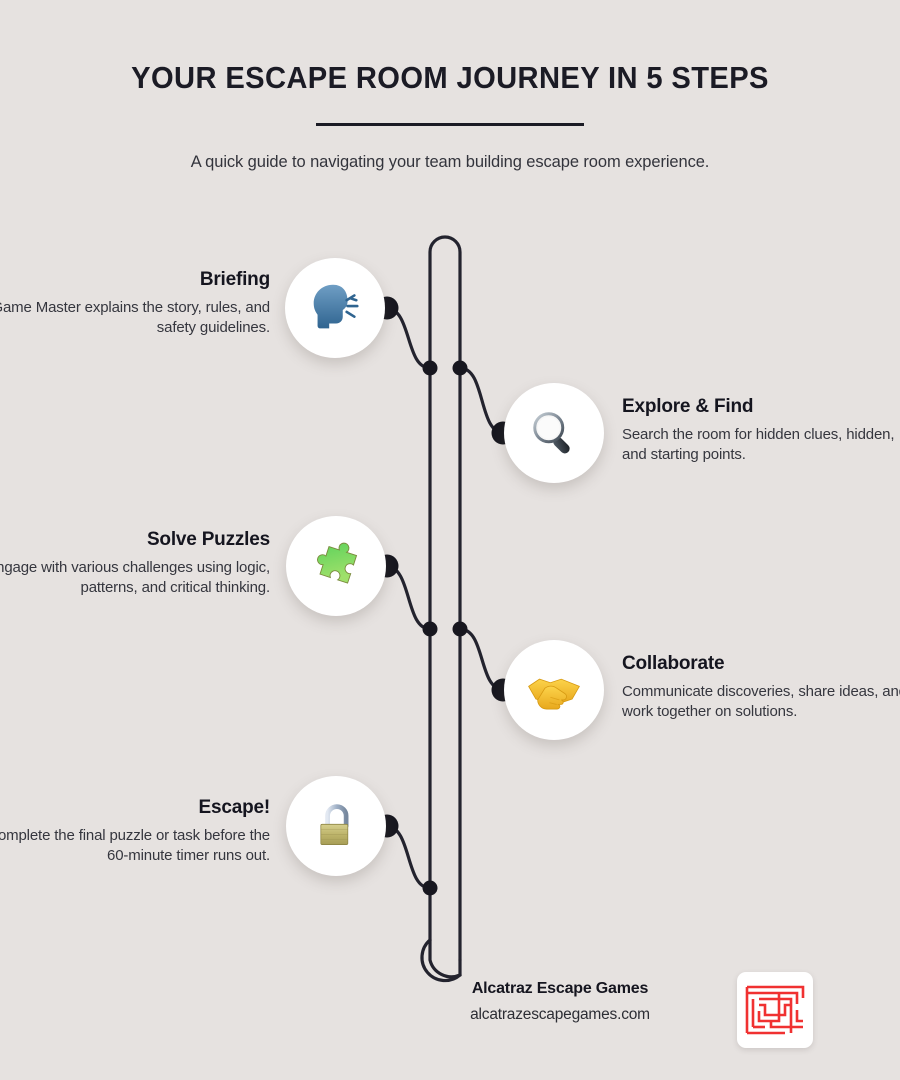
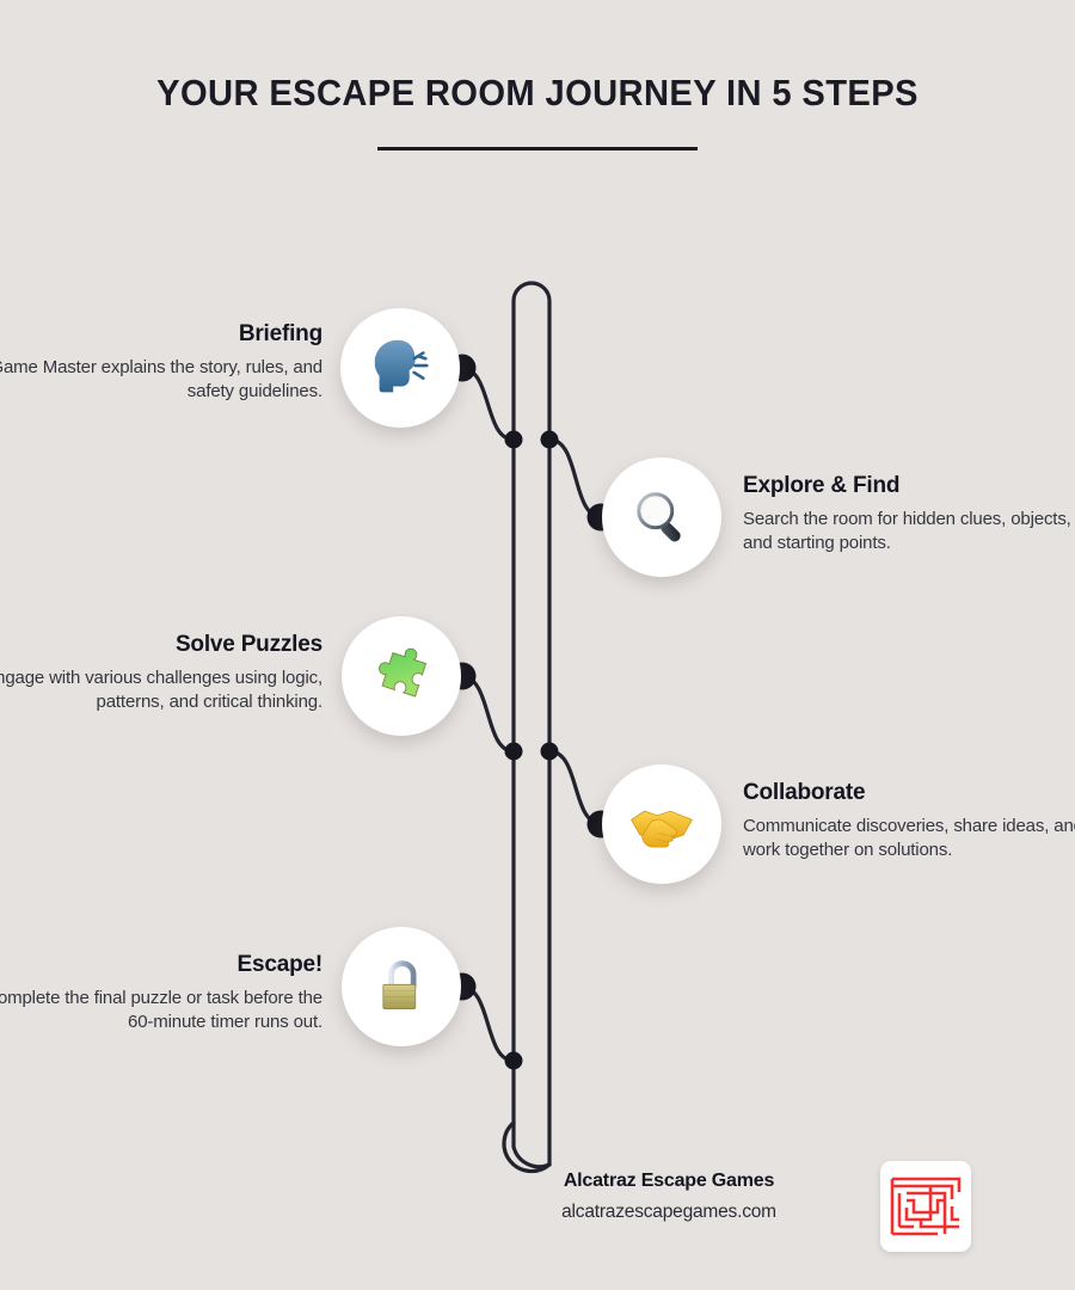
  YOUR ESCAPE ROOM JOURNEY IN 5 STEPS
- A quick guide to navigating your team building escape room experience.
  Briefing
  ame Master explains the story, rules, and safety guidelines.
  Explore & Find
- Search the room for hidden clues, hidden, and starting points.
+ Search the room for hidden clues, objects, and starting points.
  Solve Puzzles
  ngage with various challenges using logic, patterns, and critical thinking.
  Collaborate
  Communicate discoveries, share ideas, an work together on solutions.
  Escape!
  omplete the final puzzle or task before the 60-minute timer runs out.
  Alcatraz Escape Games
  alcatrazescapegames.com
